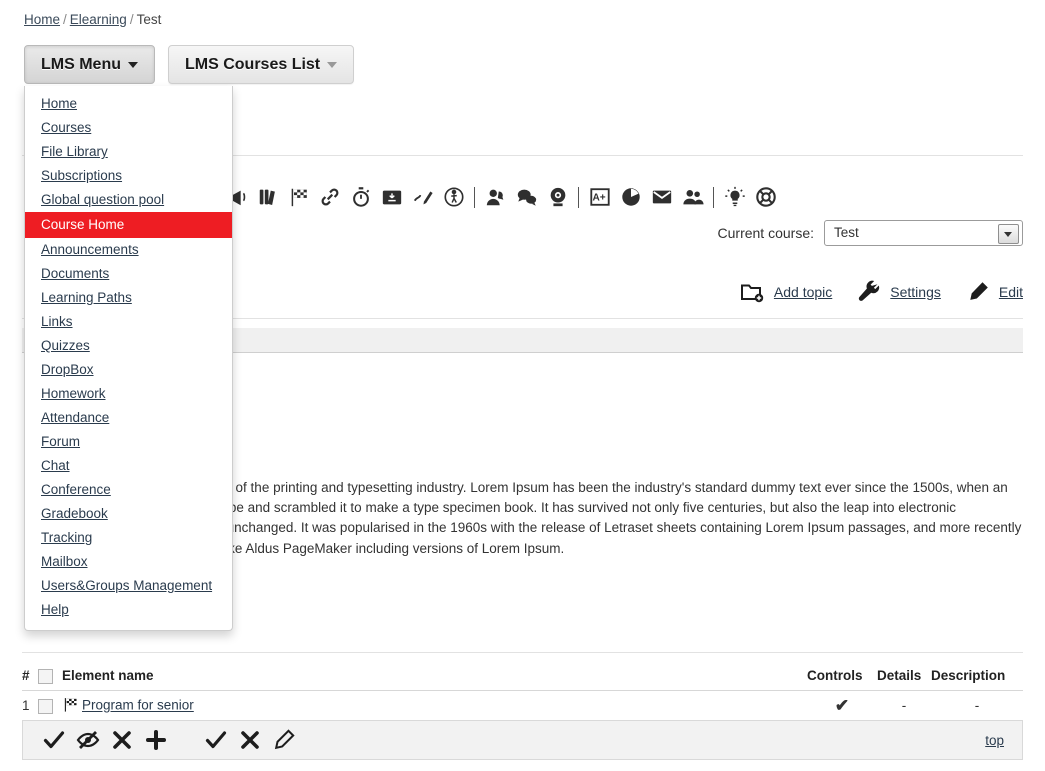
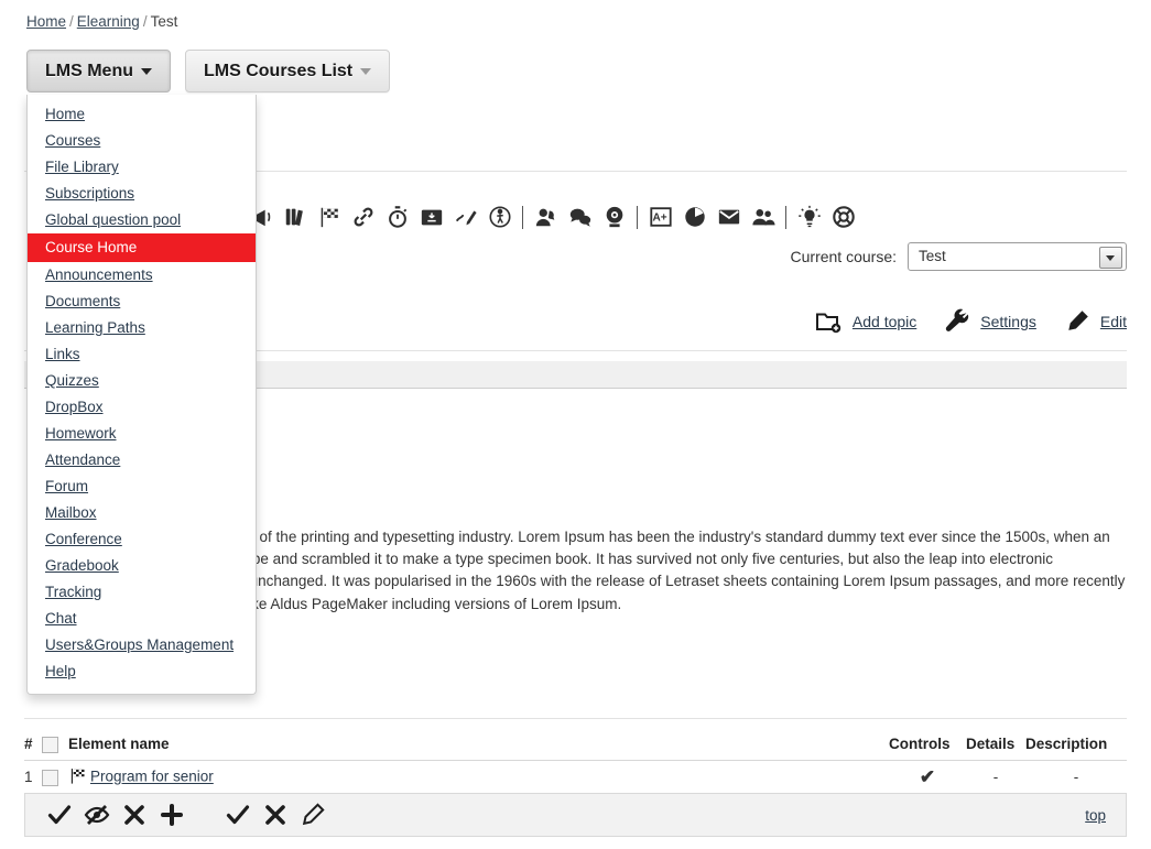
  Home / Elearning / Test
  LMS Menu LMS Courses List
  A+
  Current course:
  Test
  Add topic
  Settings
  Edit
  of the printing and typesetting industry. Lorem Ipsum has been the industry's standard dummy text ever since the 1500s, when an e and scrambled it to make a type specimen book. It has survived not only five centuries, but also the leap into electronic nchanged. It was popularised in the 1960s with the release of Letraset sheets containing Lorem Ipsum passages, and more recently e Aldus PageMaker including versions of Lorem Ipsum.
  #		Element name	Controls	Details	Description
  1		Program for senior	✔	-	-
  top
  Home
  Courses
  File Library
  Subscriptions
  Global question pool
  Course Home
  Announcements
  Documents
  Learning Paths
  Links
  Quizzes
  DropBox
  Homework
  Attendance
  Forum
- Chat
+ Mailbox
  Conference
  Gradebook
  Tracking
- Mailbox
+ Chat
  Users&Groups Management
  Help
